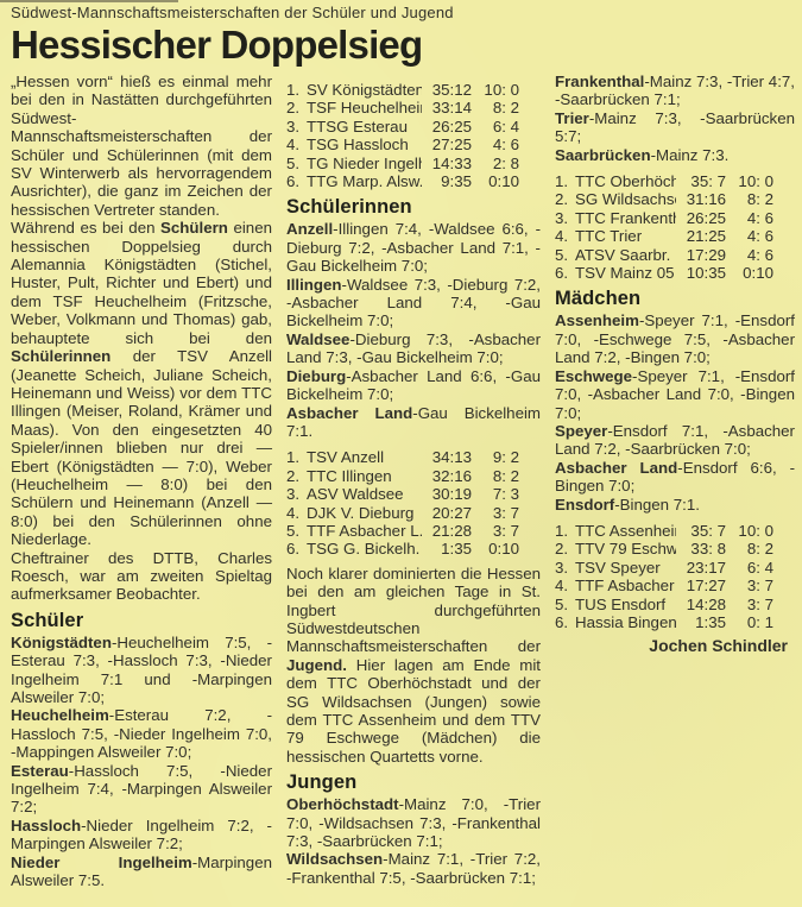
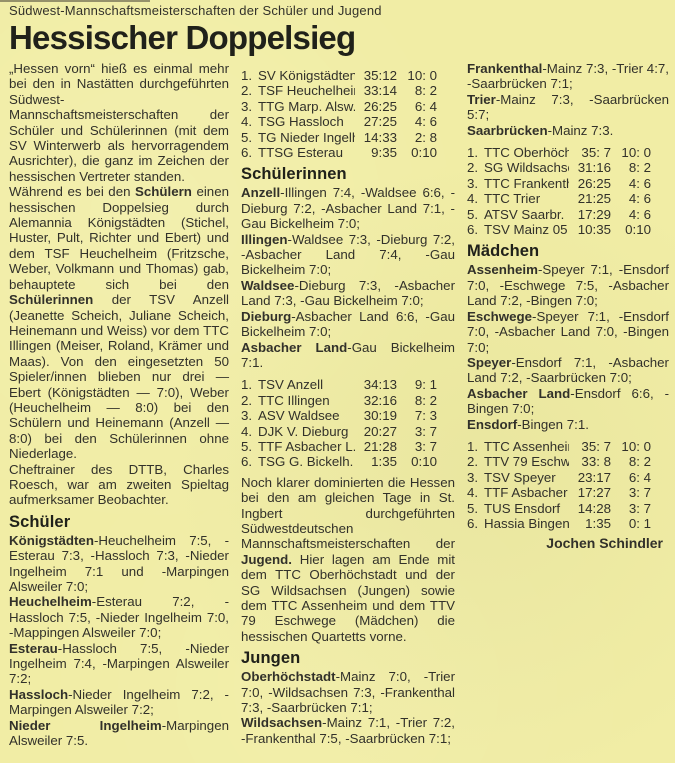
  Südwest-Mannschaftsmeisterschaften der Schüler und Jugend
  Hessischer Doppelsieg
  „Hessen vorn“ hieß es einmal mehr bei den in Nastätten durchgeführten Südwest-Mannschaftsmeisterschaften der Schüler und Schülerinnen (mit dem SV Winterwerb als hervorragendem Ausrichter), die ganz im Zeichen der hessischen Vertreter standen.
- Während es bei den Schülern einen hessischen Doppelsieg durch Alemannia Königstädten (Stichel, Huster, Pult, Richter und Ebert) und dem TSF Heuchelheim (Fritzsche, Weber, Volkmann und Thomas) gab, behauptete sich bei den Schülerinnen der TSV Anzell (Jeanette Scheich, Juliane Scheich, Heinemann und Weiss) vor dem TTC Illingen (Meiser, Roland, Krämer und Maas). Von den eingesetzten 40 Spieler/innen blieben nur drei — Ebert (Königstädten — 7:0), Weber (Heuchelheim — 8:0) bei den Schülern und Heinemann (Anzell — 8:0) bei den Schülerinnen ohne Niederlage.
+ Während es bei den Schülern einen hessischen Doppelsieg durch Alemannia Königstädten (Stichel, Huster, Pult, Richter und Ebert) und dem TSF Heuchelheim (Fritzsche, Weber, Volkmann und Thomas) gab, behauptete sich bei den Schülerinnen der TSV Anzell (Jeanette Scheich, Juliane Scheich, Heinemann und Weiss) vor dem TTC Illingen (Meiser, Roland, Krämer und Maas). Von den eingesetzten 50 Spieler/innen blieben nur drei — Ebert (Königstädten — 7:0), Weber (Heuchelheim — 8:0) bei den Schülern und Heinemann (Anzell — 8:0) bei den Schülerinnen ohne Niederlage.
  Cheftrainer des DTTB, Charles Roesch, war am zweiten Spieltag aufmerksamer Beobachter.
  Schüler
  Königstädten-Heuchelheim 7:5, -Esterau 7:3, -Hassloch 7:3, -Nieder Ingelheim 7:1 und -Marpingen Alsweiler 7:0;
  Heuchelheim-Esterau 7:2, -Hassloch 7:5, -Nieder Ingelheim 7:0, -Mappingen Alsweiler 7:0;
  Esterau-Hassloch 7:5, -Nieder Ingelheim 7:4, -Marpingen Alsweiler 7:2;
  Hassloch-Nieder Ingelheim 7:2, -Marpingen Alsweiler 7:2;
  Nieder Ingelheim-Marpingen Alsweiler 7:5.
  1.
  SV Königstädten
  35:12
  10: 0
  2.
  TSF Heuchelhei
  33:14
  8: 2
  3.
- TTSG Esterau
+ TTG Marp. Alsw.
  26:25
  6: 4
  4.
  TSG Hassloch
  27:25
  4: 6
  5.
  TG Nieder Ingel
  14:33
  2: 8
  6.
- TTG Marp. Alsw.
+ TTSG Esterau
  9:35
  0:10
  Schülerinnen
  Anzell-Illingen 7:4, -Waldsee 6:6, -Dieburg 7:2, -Asbacher Land 7:1, -Gau Bickelheim 7:0;
  Illingen-Waldsee 7:3, -Dieburg 7:2, -Asbacher Land 7:4, -Gau Bickelheim 7:0;
  Waldsee-Dieburg 7:3, -Asbacher Land 7:3, -Gau Bickelheim 7:0;
  Dieburg-Asbacher Land 6:6, -Gau Bickelheim 7:0;
  Asbacher Land-Gau Bickelheim 7:1.
  1.
  TSV Anzell
  34:13
- 9: 2
+ 9: 1
  2.
  TTC Illingen
  32:16
  8: 2
  3.
  ASV Waldsee
  30:19
  7: 3
  4.
  DJK V. Dieburg
  20:27
  3: 7
  5.
  TTF Asbacher L.
  21:28
  3: 7
  6.
  TSG G. Bickelh.
  1:35
  0:10
  Noch klarer dominierten die Hessen bei den am gleichen Tage in St. Ingbert durchgeführten Südwestdeutschen Mannschaftsmeisterschaften der Jugend. Hier lagen am Ende mit dem TTC Oberhöchstadt und der SG Wildsachsen (Jungen) sowie dem TTC Assenheim und dem TTV 79 Eschwege (Mädchen) die hessischen Quartetts vorne.
  Jungen
  Oberhöchstadt-Mainz 7:0, -Trier 7:0, -Wildsachsen 7:3, -Frankenthal 7:3, -Saarbrücken 7:1;
  Wildsachsen-Mainz 7:1, -Trier 7:2, -Frankenthal 7:5, -Saarbrücken 7:1;
  Frankenthal-Mainz 7:3, -Trier 4:7, -Saarbrücken 7:1;
  Trier-Mainz 7:3, -Saarbrücken 5:7;
  Saarbrücken-Mainz 7:3.
  1.
  TTC Oberhöch
  35: 7
  10: 0
  2.
  SG Wildsachs
  31:16
  8: 2
  3.
  TTC Frankent
  26:25
  4: 6
  4.
  TTC Trier
  21:25
  4: 6
  5.
  ATSV Saarbr.
  17:29
  4: 6
  6.
  TSV Mainz 05
  10:35
  0:10
  Mädchen
  Assenheim-Speyer 7:1, -Ensdorf 7:0, -Eschwege 7:5, -Asbacher Land 7:2, -Bingen 7:0;
  Eschwege-Speyer 7:1, -Ensdorf 7:0, -Asbacher Land 7:0, -Bingen 7:0;
  Speyer-Ensdorf 7:1, -Asbacher Land 7:2, -Saarbrücken 7:0;
  Asbacher Land-Ensdorf 6:6, -Bingen 7:0;
  Ensdorf-Bingen 7:1.
  1.
  TTC Assenhei
  35: 7
  10: 0
  2.
  TTV 79 Eschw
  33: 8
  8: 2
  3.
  TSV Speyer
  23:17
  6: 4
  4.
  TTF Asbacher
  17:27
  3: 7
  5.
  TUS Ensdorf
  14:28
  3: 7
  6.
  Hassia Bingen
  1:35
  0: 1
  Jochen Schindler
